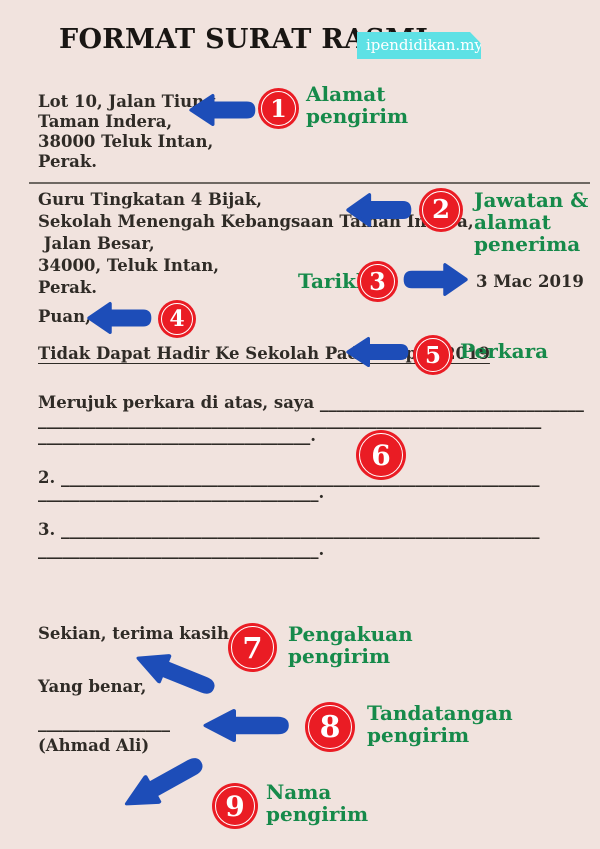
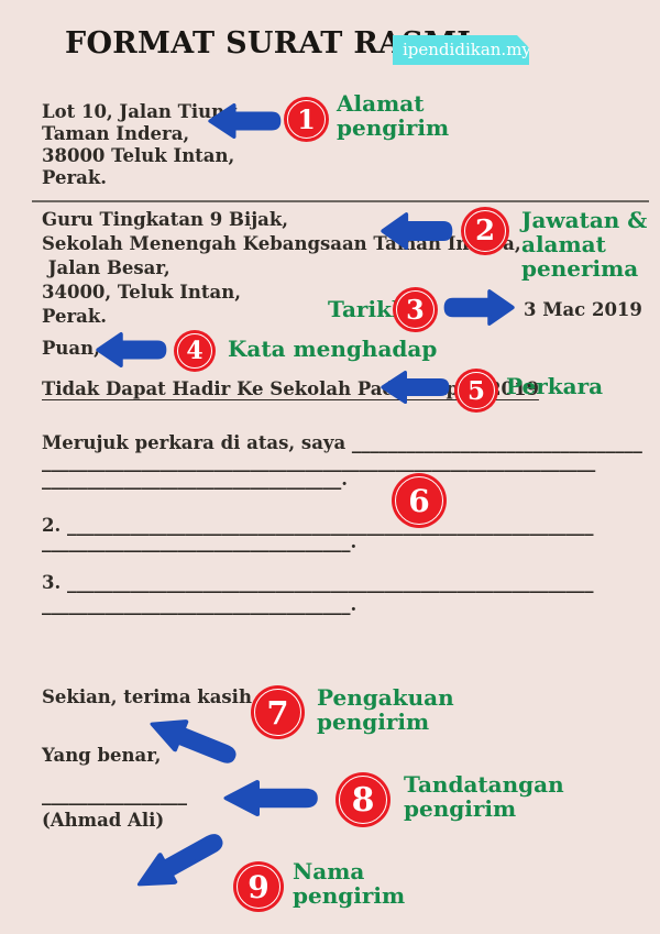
  FORMAT SURAT RA
  ipendidikan.my
  Lot 10, Jalan Tiun
  Taman Indera,
  38000 Teluk Intan,
  Perak.
- Guru Tingkatan 4 Bijak,
+ Guru Tingkatan 9 Bijak,
  Sekolah Menengah Kebangsaan Taan Ina,
  Jalan Besar,
  34000, Teluk Intan,
  Perak.
  3 Mac 2019
  Puan,
  Tidak Dapat Hadir Ke Sekolah Pap019
  Merujuk perkara di atas, saya ________________________________
  _____________________________________________________________
  _________________________________.
  2. _______________________________________________________
  __________________________________.
  3. __________________________________________________________
  __________________________________.
  Sekian, terima kasih
  Yang benar,
  ________________
  (Ahmad Ali)
  1
  Alamat
  pengirim
  2
  Jawatan &
  alamat
  penerima
  Tarik
  3
  4
+ Kata menghadap
  5
  Perkara
  6
  7
  Pengakuan
  pengirim
  8
  Tandatangan
  pengirim
  9
  Nama
  pengirim
